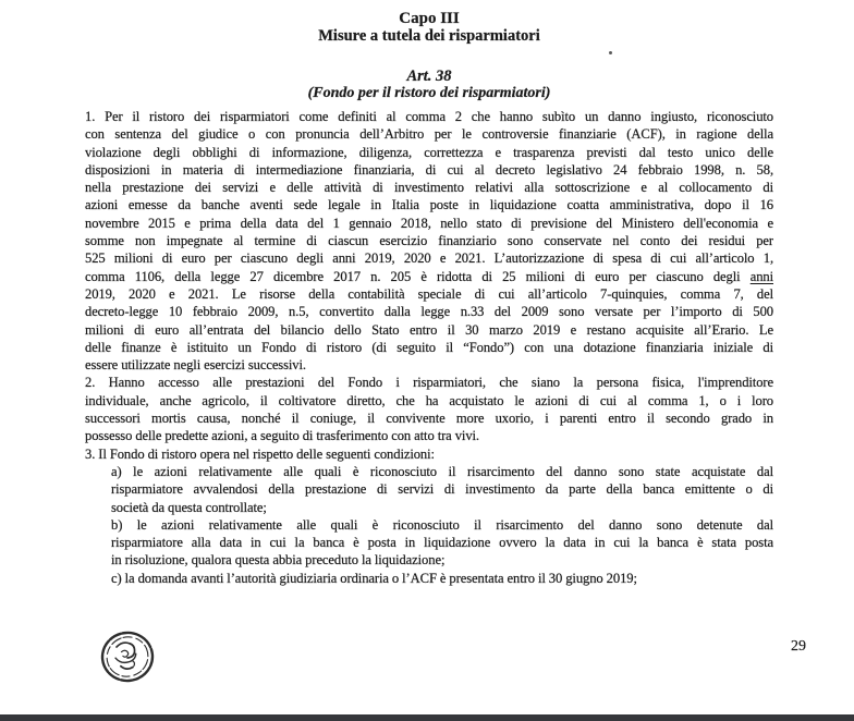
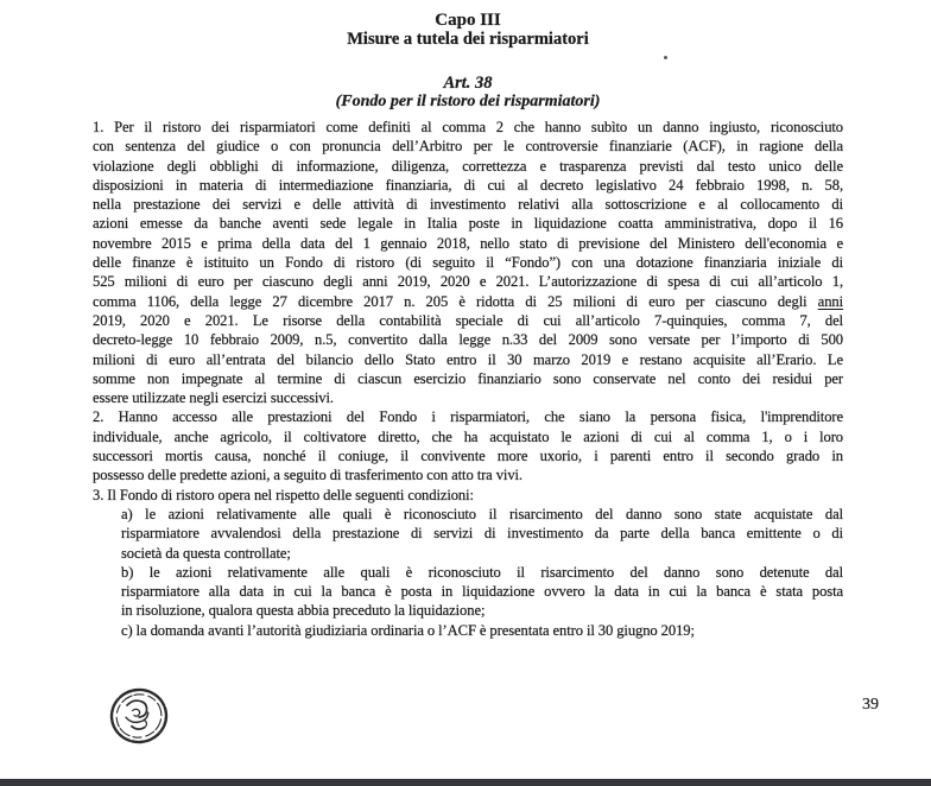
  Capo III
  Misure a tutela dei risparmiatori
  Art. 38
  (Fondo per il ristoro dei risparmiatori)
  1. Per il ristoro dei risparmiatori come definiti al comma 2 che hanno subìto un danno ingiusto, riconosciuto
  con sentenza del giudice o con pronuncia dell’Arbitro per le controversie finanziarie (ACF), in ragione della
  violazione degli obblighi di informazione, diligenza, correttezza e trasparenza previsti dal testo unico delle
  disposizioni in materia di intermediazione finanziaria, di cui al decreto legislativo 24 febbraio 1998, n. 58,
  nella prestazione dei servizi e delle attività di investimento relativi alla sottoscrizione e al collocamento di
  azioni emesse da banche aventi sede legale in Italia poste in liquidazione coatta amministrativa, dopo il 16
  novembre 2015 e prima della data del 1 gennaio 2018, nello stato di previsione del Ministero dell'economia e
- somme non impegnate al termine di ciascun esercizio finanziario sono conservate nel conto dei residui per
+ delle finanze è istituito un Fondo di ristoro (di seguito il “Fondo”) con una dotazione finanziaria iniziale di
  525 milioni di euro per ciascuno degli anni 2019, 2020 e 2021. L’autorizzazione di spesa di cui all’articolo 1,
  comma 1106, della legge 27 dicembre 2017 n. 205 è ridotta di 25 milioni di euro per ciascuno degli anni
  2019, 2020 e 2021. Le risorse della contabilità speciale di cui all’articolo 7-quinquies, comma 7, del
  decreto-legge 10 febbraio 2009, n.5, convertito dalla legge n.33 del 2009 sono versate per l’importo di 500
  milioni di euro all’entrata del bilancio dello Stato entro il 30 marzo 2019 e restano acquisite all’Erario. Le
- delle finanze è istituito un Fondo di ristoro (di seguito il “Fondo”) con una dotazione finanziaria iniziale di
+ somme non impegnate al termine di ciascun esercizio finanziario sono conservate nel conto dei residui per
  essere utilizzate negli esercizi successivi.
  2. Hanno accesso alle prestazioni del Fondo i risparmiatori, che siano la persona fisica, l'imprenditore
  individuale, anche agricolo, il coltivatore diretto, che ha acquistato le azioni di cui al comma 1, o i loro
  successori mortis causa, nonché il coniuge, il convivente more uxorio, i parenti entro il secondo grado in
  possesso delle predette azioni, a seguito di trasferimento con atto tra vivi.
  3. Il Fondo di ristoro opera nel rispetto delle seguenti condizioni:
  a) le azioni relativamente alle quali è riconosciuto il risarcimento del danno sono state acquistate dal
  risparmiatore avvalendosi della prestazione di servizi di investimento da parte della banca emittente o di
  società da questa controllate;
  b) le azioni relativamente alle quali è riconosciuto il risarcimento del danno sono detenute dal
  risparmiatore alla data in cui la banca è posta in liquidazione ovvero la data in cui la banca è stata posta
  in risoluzione, qualora questa abbia preceduto la liquidazione;
  c) la domanda avanti l’autorità giudiziaria ordinaria o l’ACF è presentata entro il 30 giugno 2019;
- 29
+ 39
